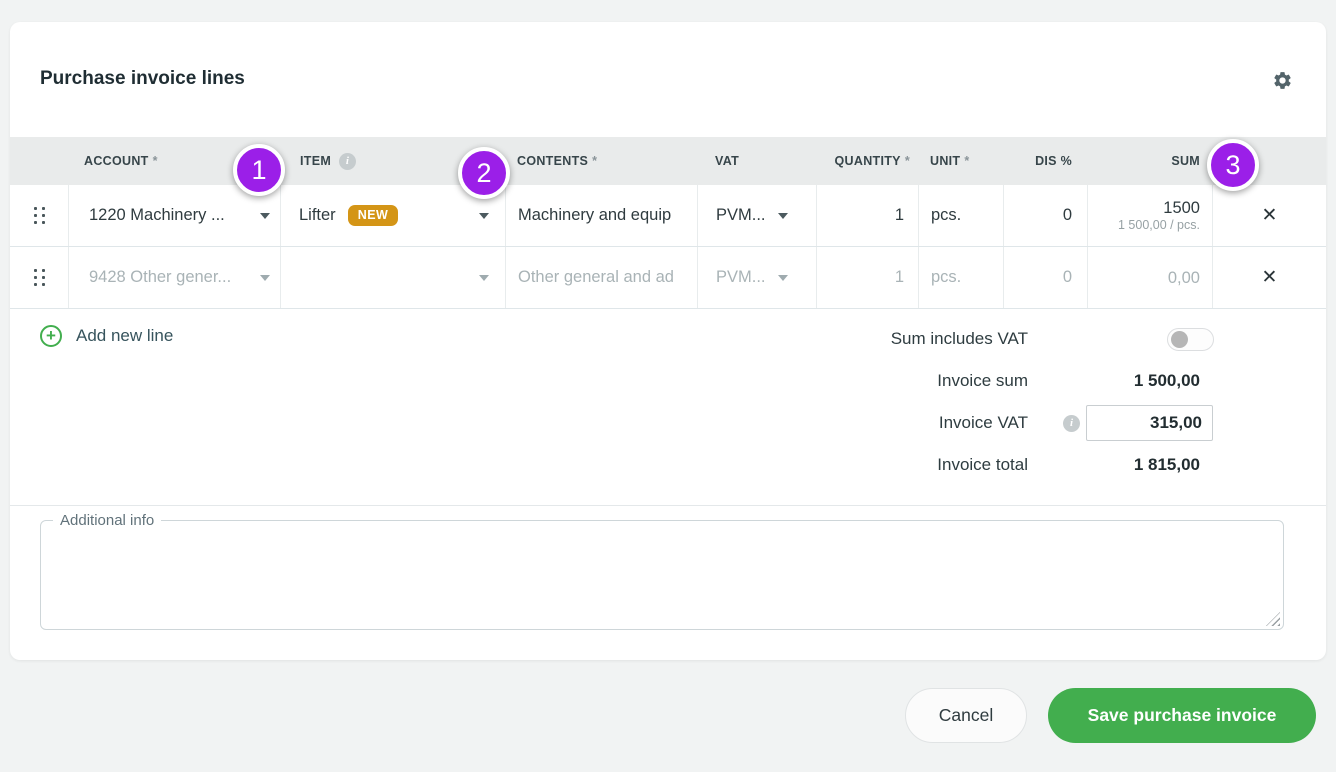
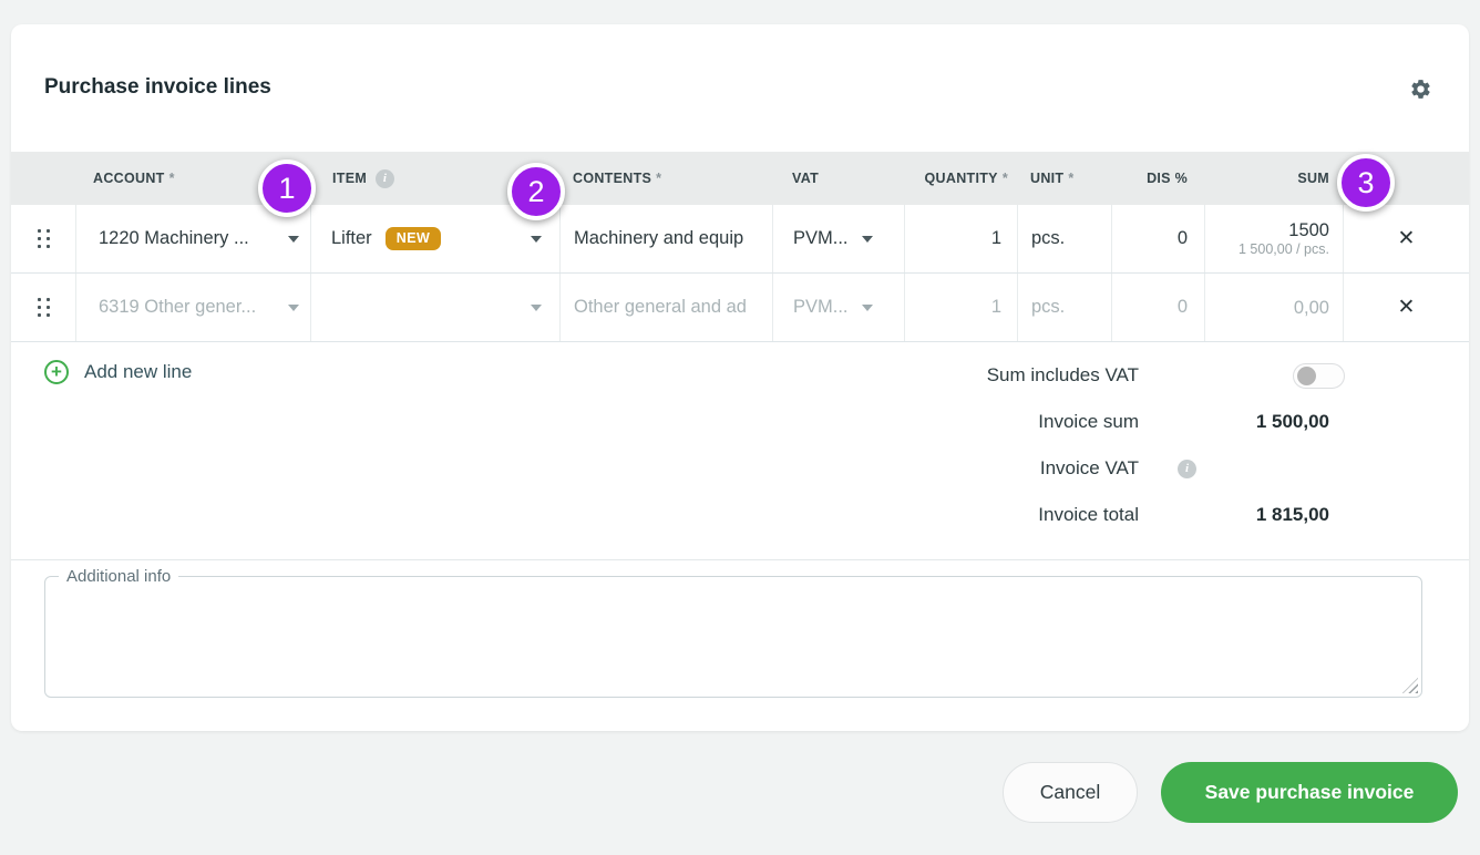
  Purchase invoice lines
  ACCOUNT
  *
  ITEM
  i
  CONTENTS
  *
  VAT
  QUANTITY
  *
  UNIT
  *
  DIS %
  SUM
  1220 Machinery ...
  Lifter
  NEW
  Machinery and equip
  PVM...
  1
  pcs.
  0
  1500
  1 500,00 / pcs.
  ✕
- 9428 Other gener...
+ 6319 Other gener...
  Other general and ad
  PVM...
  1
  pcs.
  0
  0,00
  ✕
  +
  Add new line
  Sum includes VAT
  Invoice sum
  1 500,00
  Invoice VAT
  i
- 315,00
  Invoice total
  1 815,00
  Additional info
  Cancel
  Save purchase invoice
  1
  2
  3
